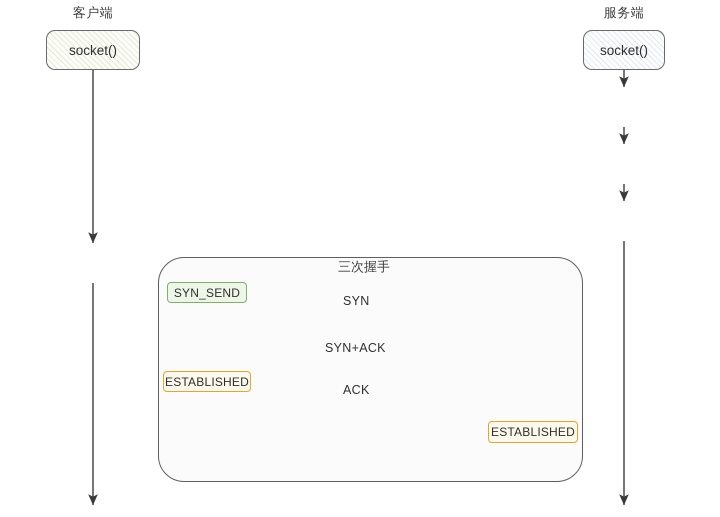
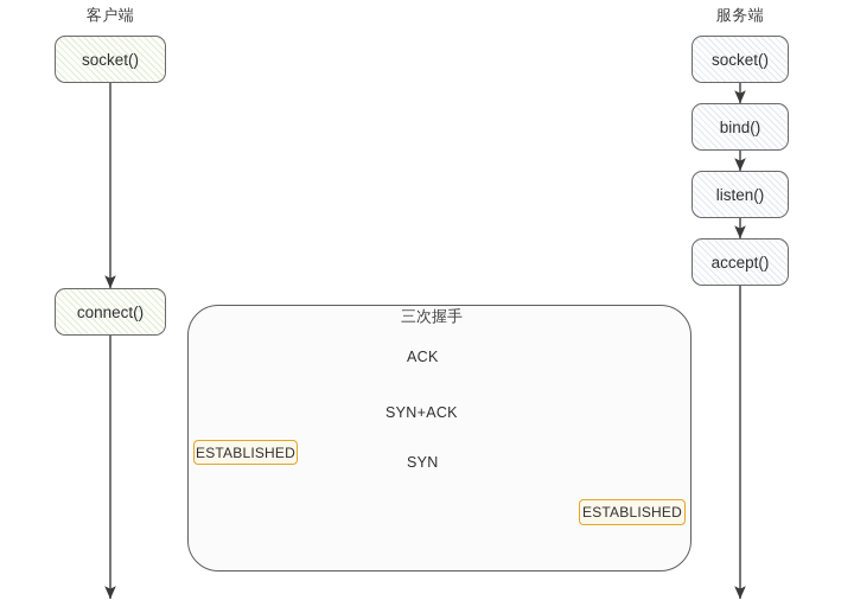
  客户端
  服务端
  socket()
+ connect()
  socket()
+ bind()
+ listen()
+ accept()
  三次握手
- SYN_SEND
  ESTABLISHED
  ESTABLISHED
- SYN
+ ACK
  SYN+ACK
- ACK
+ SYN
